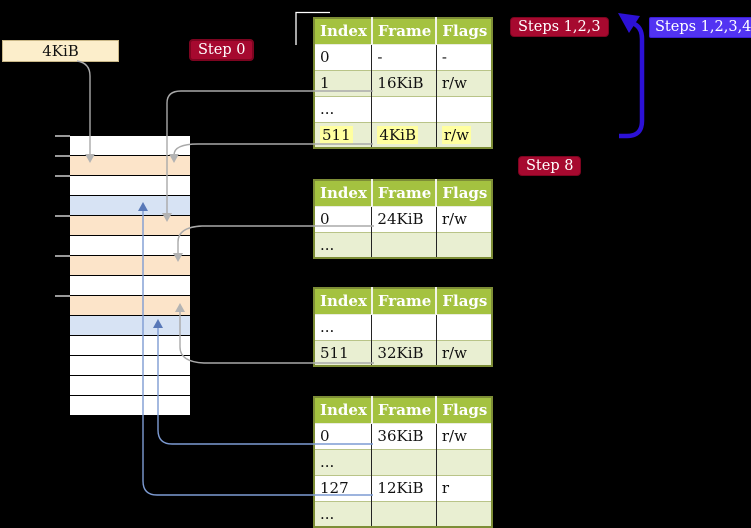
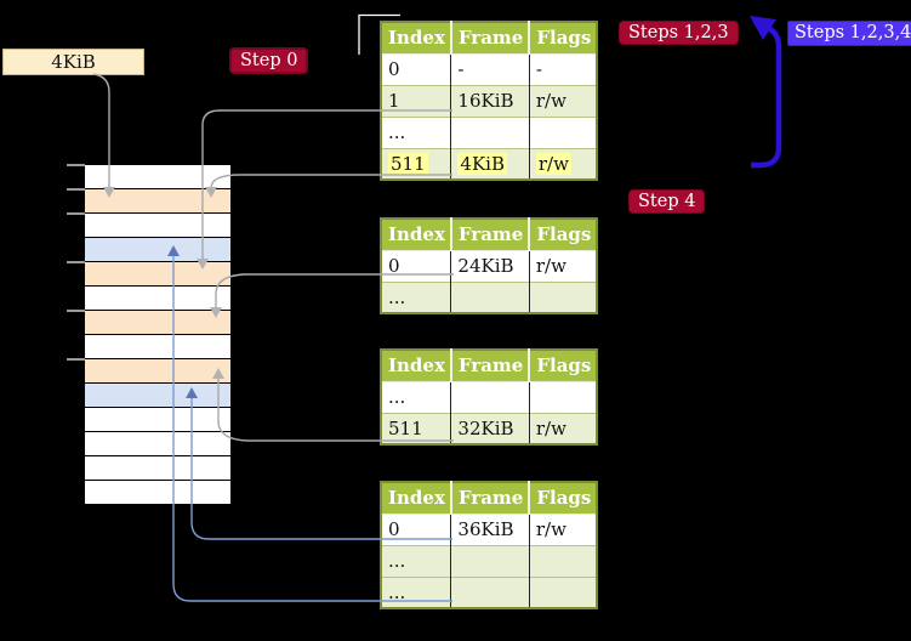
  4KiB
  Step 0
  Steps 1,2,3
  Steps 1,2,3,4
- Step 8
+ Step 4
  Index	Frame	Flags
  0	-	-
  1	16KiB	r/w
  ...
  511	4KiB	r/w
  Index	Frame	Flags
  0	24KiB	r/w
  ...
  Index	Frame	Flags
  ...
  511	32KiB	r/w
  Index	Frame	Flags
  0	36KiB	r/w
  ...
- 127	12KiB	r
  ...
